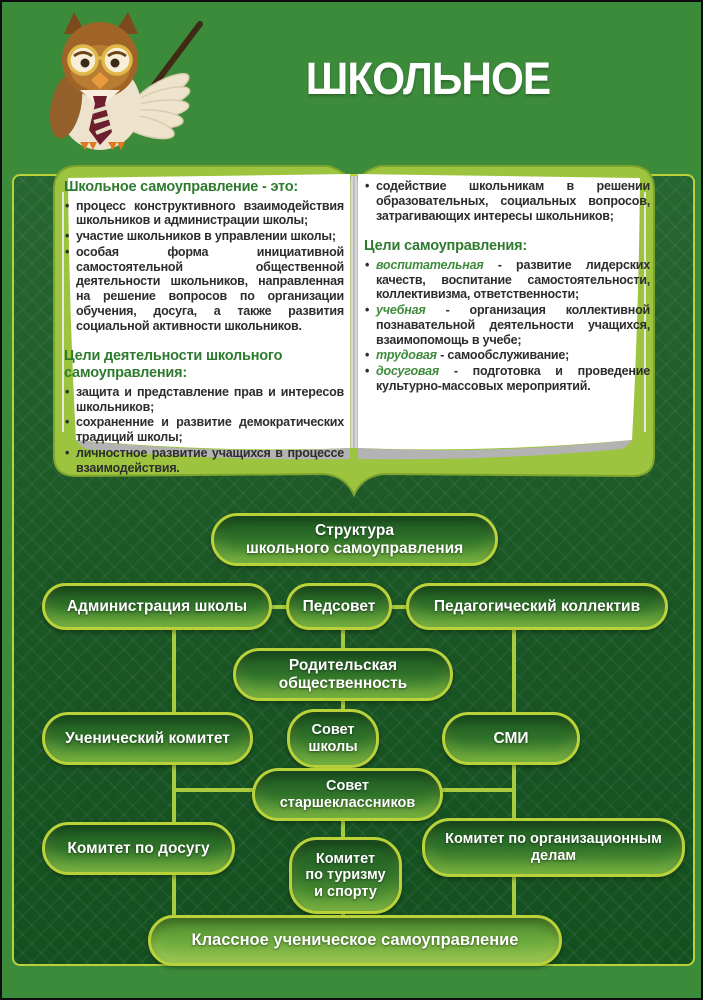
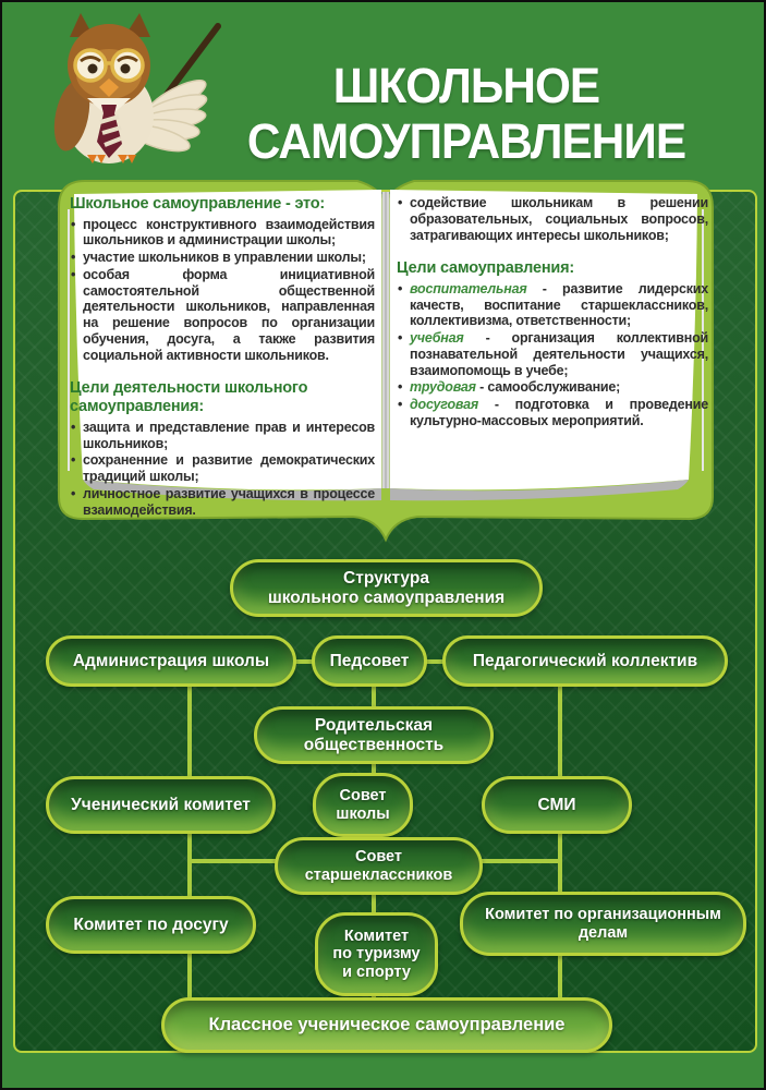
  ШКОЛЬНОЕ
+ САМОУПРАВЛЕНИЕ
  Школьное самоуправление - это:
  процесс конструктивного взаимодействия школьников и администрации школы;
  участие школьников в управлении школы;
  особая форма инициативной самостоятельной общественной деятельности школьников, направленная на решение вопросов по организации обучения, досуга, а также развития социальной активности школьников.
  Цели деятельности школьного самоуправления:
  защита и представление прав и интересов школьников;
  сохраненние и развитие демократических традиций школы;
  личностное развитие учащихся в процессе взаимодействия.
  содействие школьникам в решении образовательных, социальных вопросов, затрагивающих интересы школьников;
  Цели самоуправления:
- воспитательная - развитие лидерских качеств, воспитание самостоятельности, коллективизма, ответственности;
+ воспитательная - развитие лидерских качеств, воспитание старшеклассников, коллективизма, ответственности;
  учебная - организация коллективной познавательной деятельности учащихся, взаимопомощь в учебе;
  трудовая - самообслуживание;
  досуговая - подготовка и проведение культурно-массовых мероприятий.
  Структура
  школьного самоуправления
  Администрация школы
  Педсовет
  Педагогический коллектив
  Родительская
  общественность
  Ученический комитет
  Совет
  школы
  СМИ
  Совет
  старшеклассников
  Комитет по досугу
  Комитет
  по туризму
  и спорту
  Комитет по организационным
  делам
  Классное ученическое самоуправление
